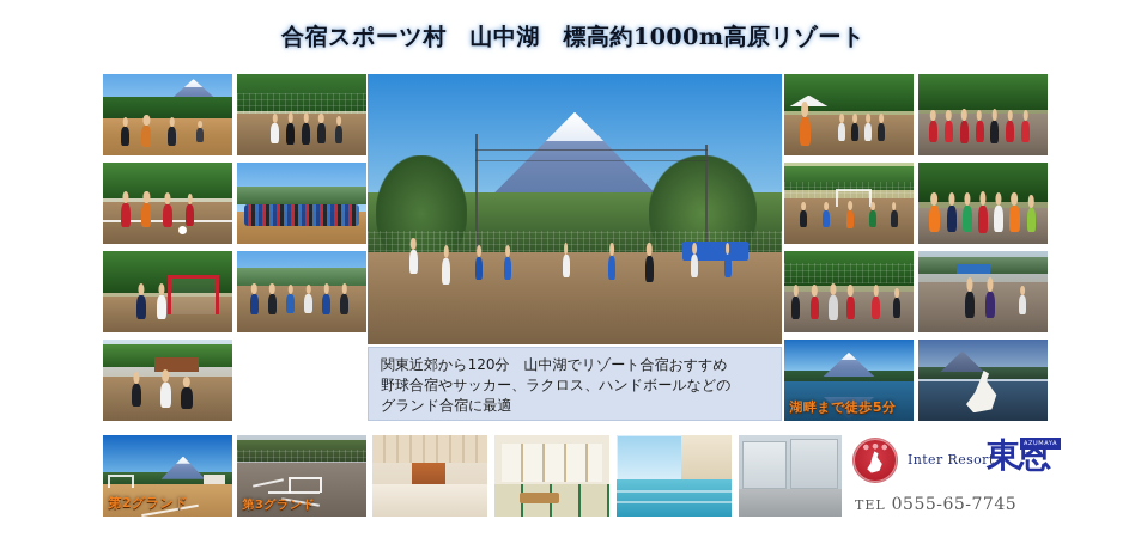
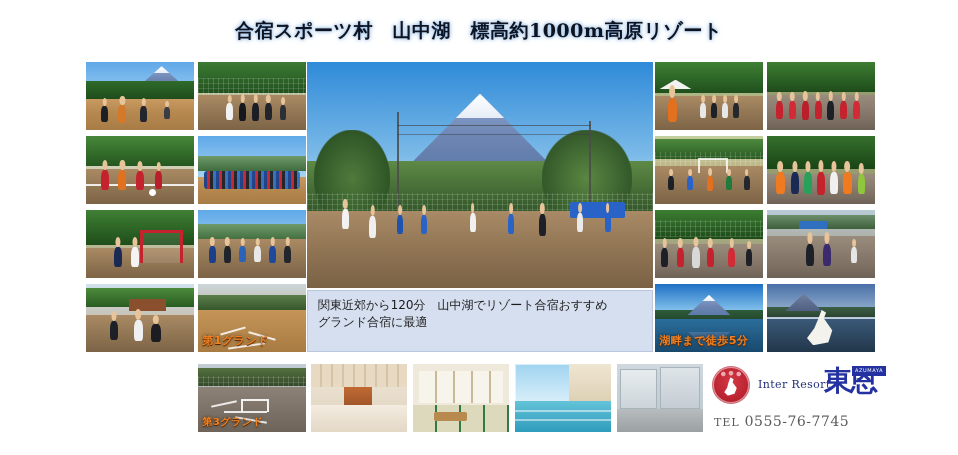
  合宿スポーツ村 山中湖 標高約1000m高原リゾート
+ 第1グランド
  関東近郊から120分 山中湖でリゾート合宿おすすめ
- 野球合宿やサッカー、ラクロス、ハンドボールなどの
  グランド合宿に最適
  湖畔まで徒歩5分
- 第2グランド
  第3グランド
  Inter Resort
  東恩
- TEL 0555-65-7745
+ TEL 0555-76-7745
